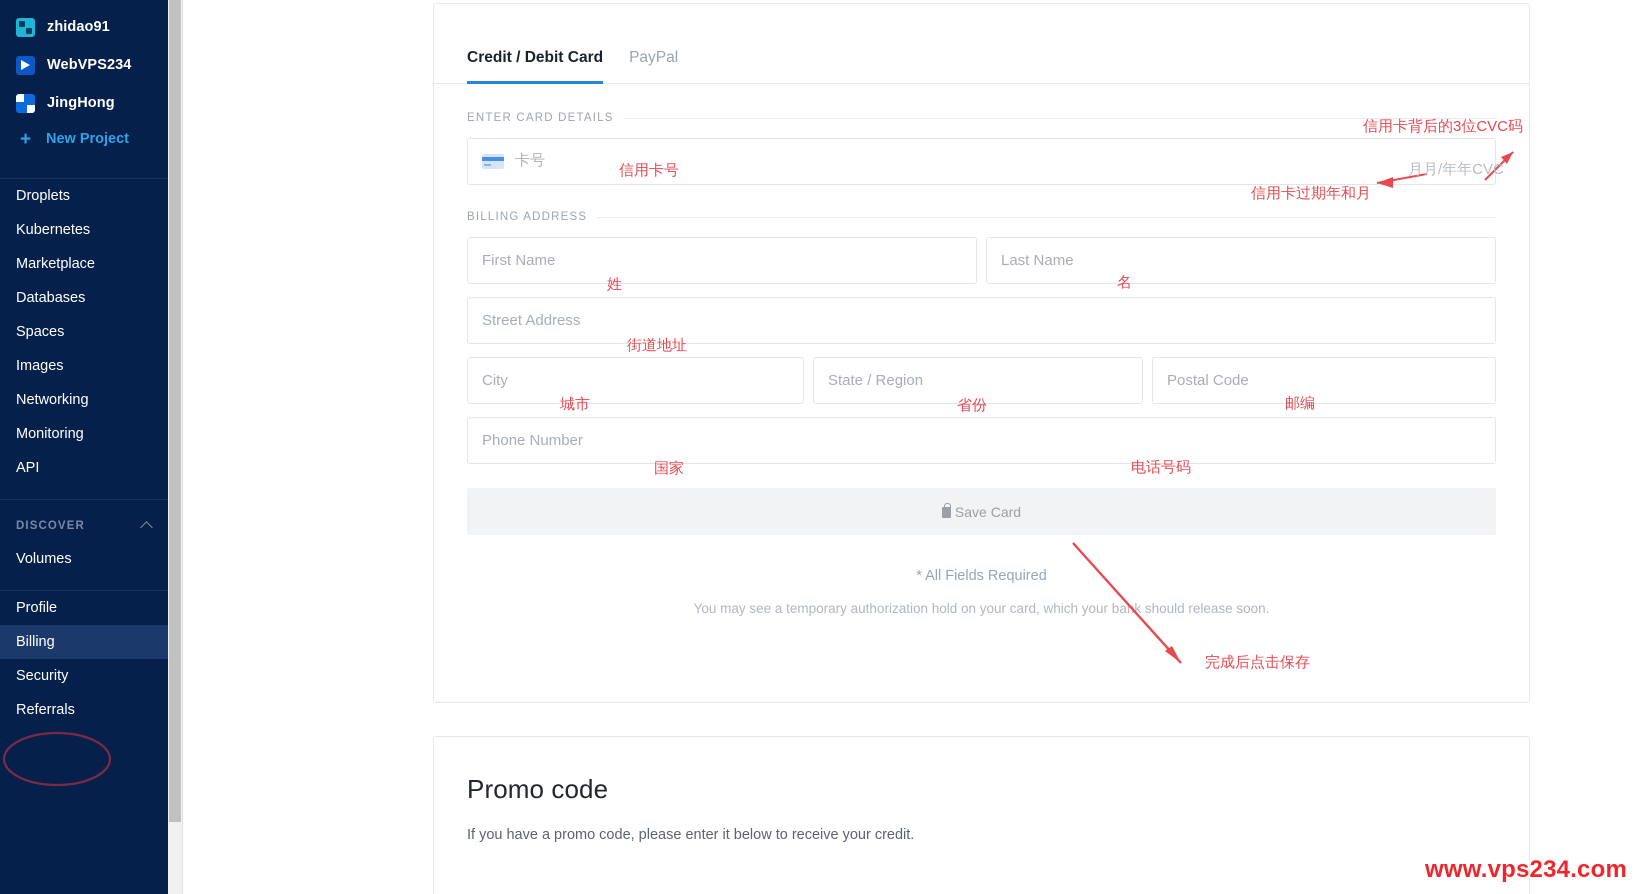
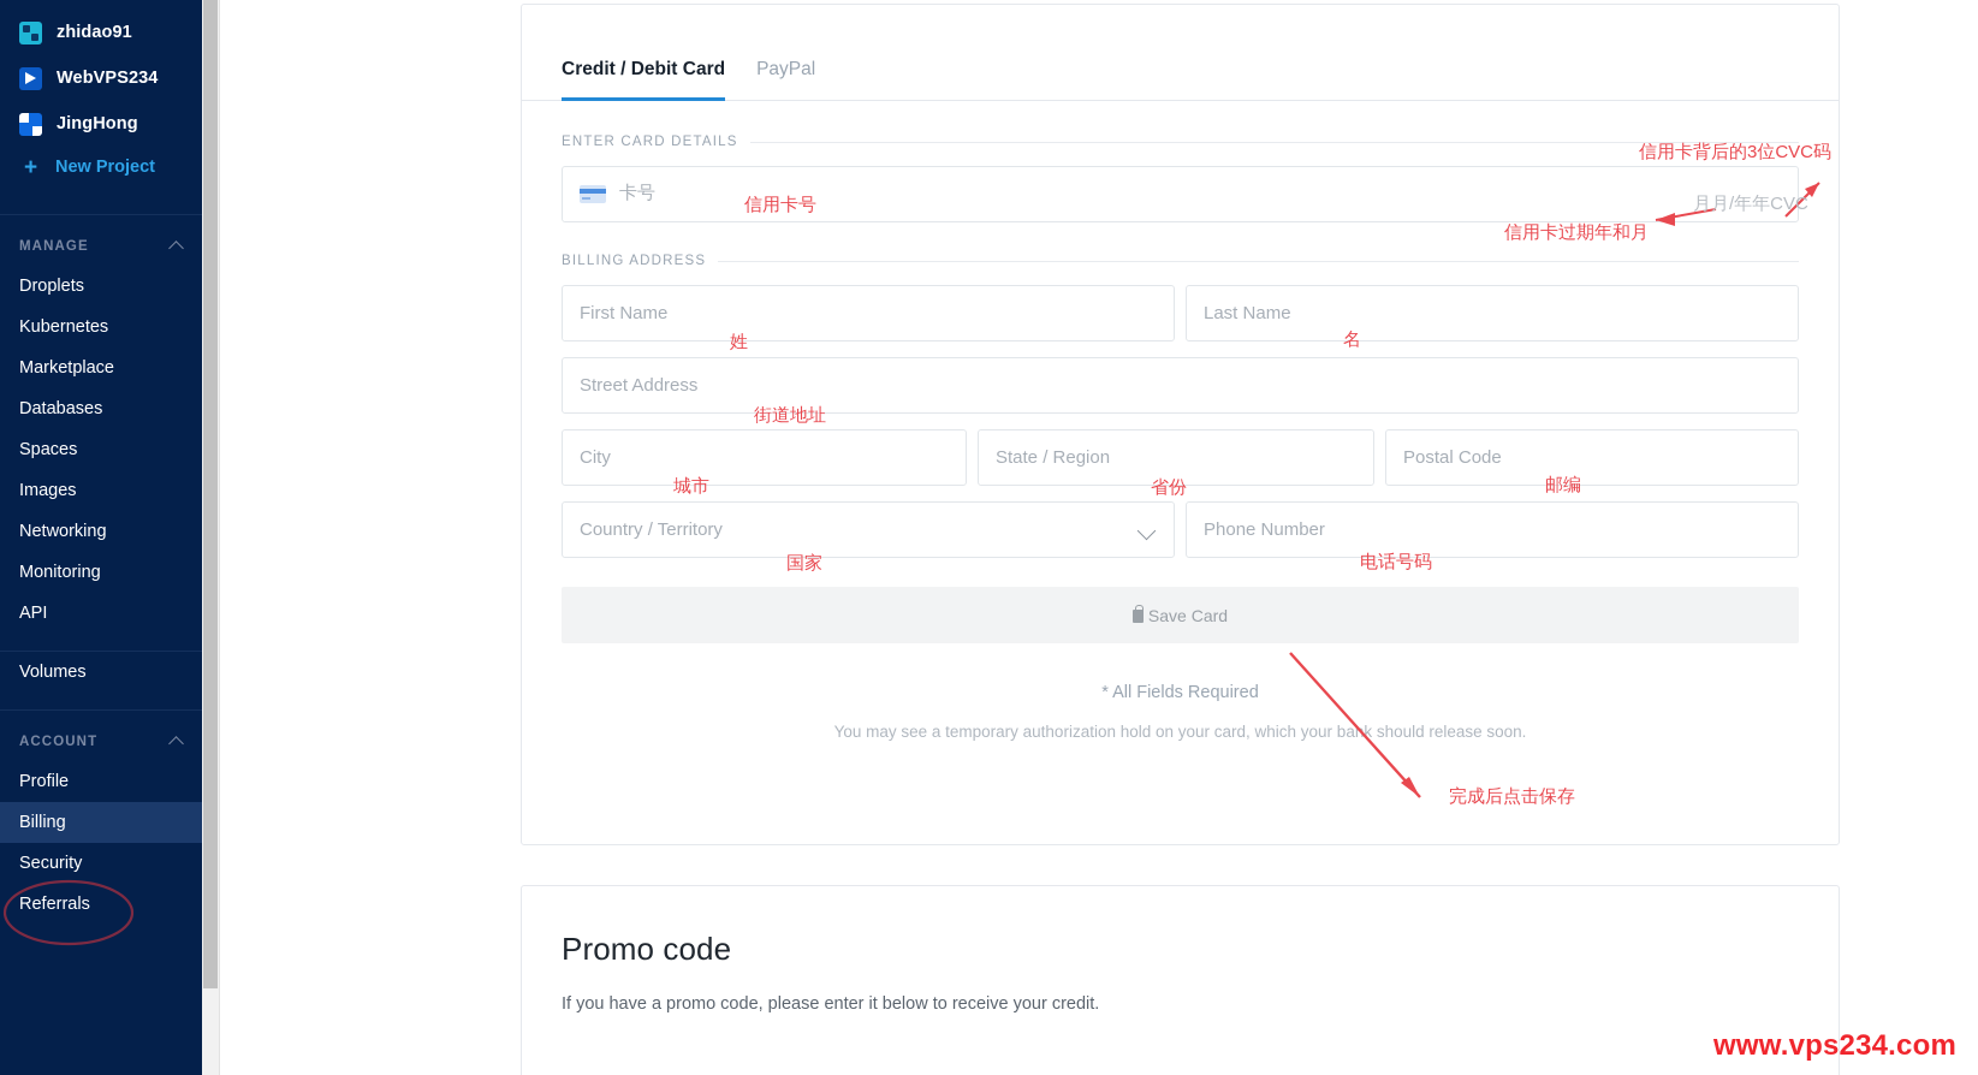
  zhidao91
  WebVPS234
  JingHong
  +
  New Project
+ MANAGE
  Droplets
  Kubernetes
  Marketplace
  Databases
  Spaces
  Images
  Networking
  Monitoring
  API
- DISCOVER
  Volumes
+ ACCOUNT
  Profile
  Billing
  Security
  Referrals
  Credit / Debit Card
  PayPal
  ENTER CARD DETAILS
  卡号
  BILLING ADDRESS
  First Name
  Last Name
  Street Address
  City
  State / Region
  Postal Code
+ Country / Territory
  Phone Number
  Save Card
  * All Fields Required
  You may see a temporary authorization hold on your card, which your bak should release soon.
  Promo code
  If you have a promo code, please enter it below to receive your credit.
  信用卡号
  信用卡背后的3位CVC码
  信用卡过期年和月
  姓
  名
  街道地址
  城市
  省份
  邮编
  国家
  电话号码
  完成后点击保存
  月月/年年CVC
  www.vps234.com
